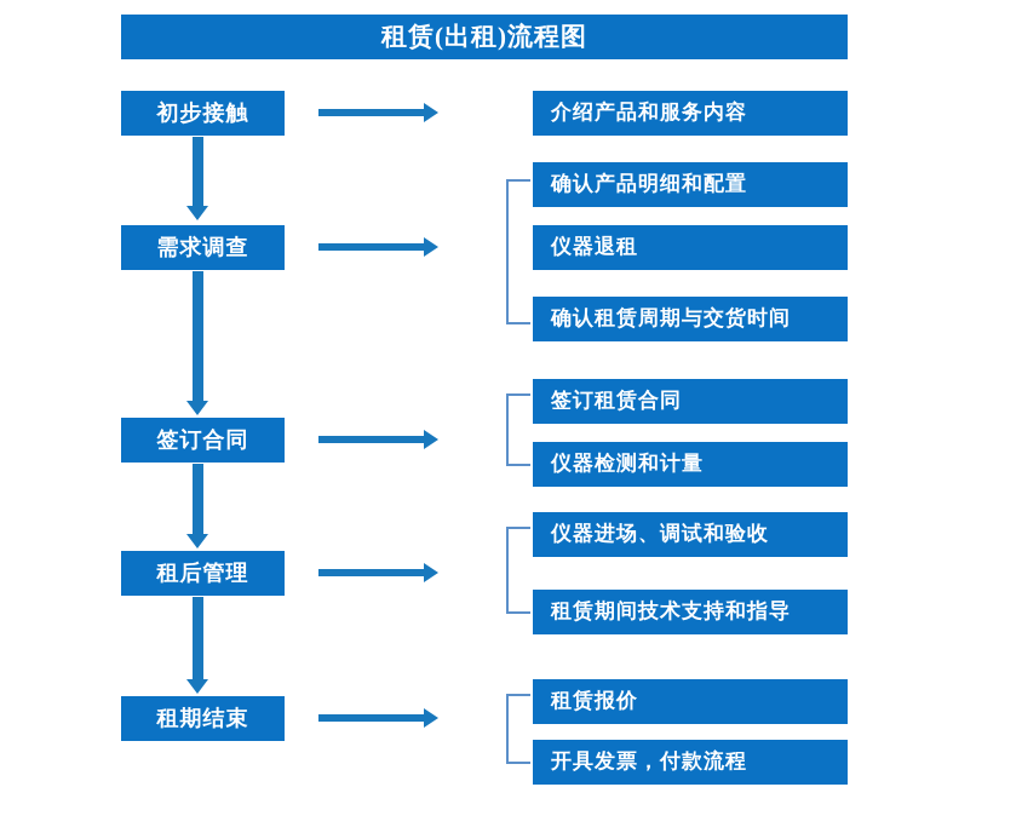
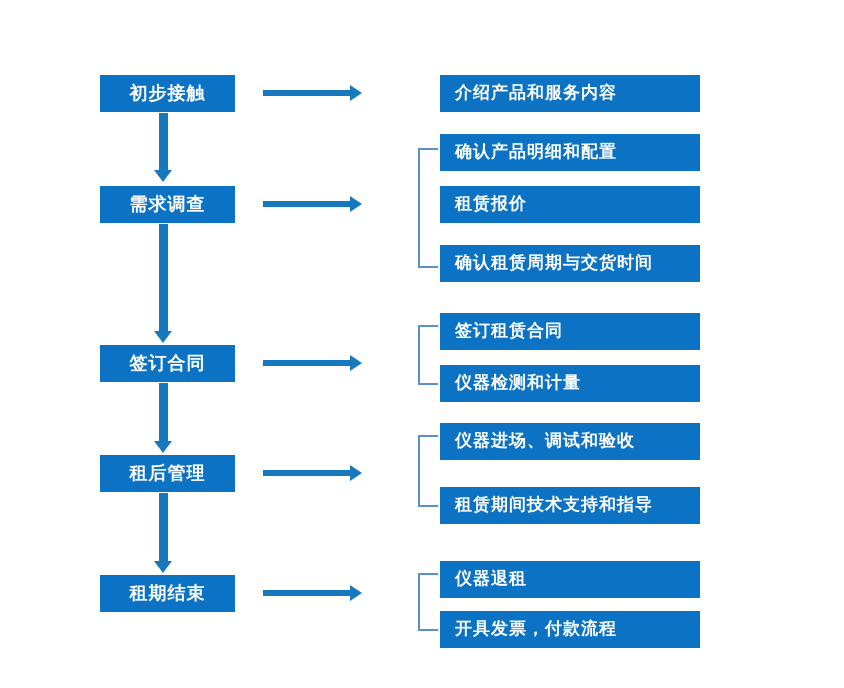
- 租赁(出租)流程图
  初步接触
  需求调查
  签订合同
  租后管理
  租期结束
  介绍产品和服务内容
  确认产品明细和配置
- 仪器退租
+ 租赁报价
  确认租赁周期与交货时间
  签订租赁合同
  仪器检测和计量
  仪器进场、调试和验收
  租赁期间技术支持和指导
- 租赁报价
+ 仪器退租
  开具发票，付款流程
